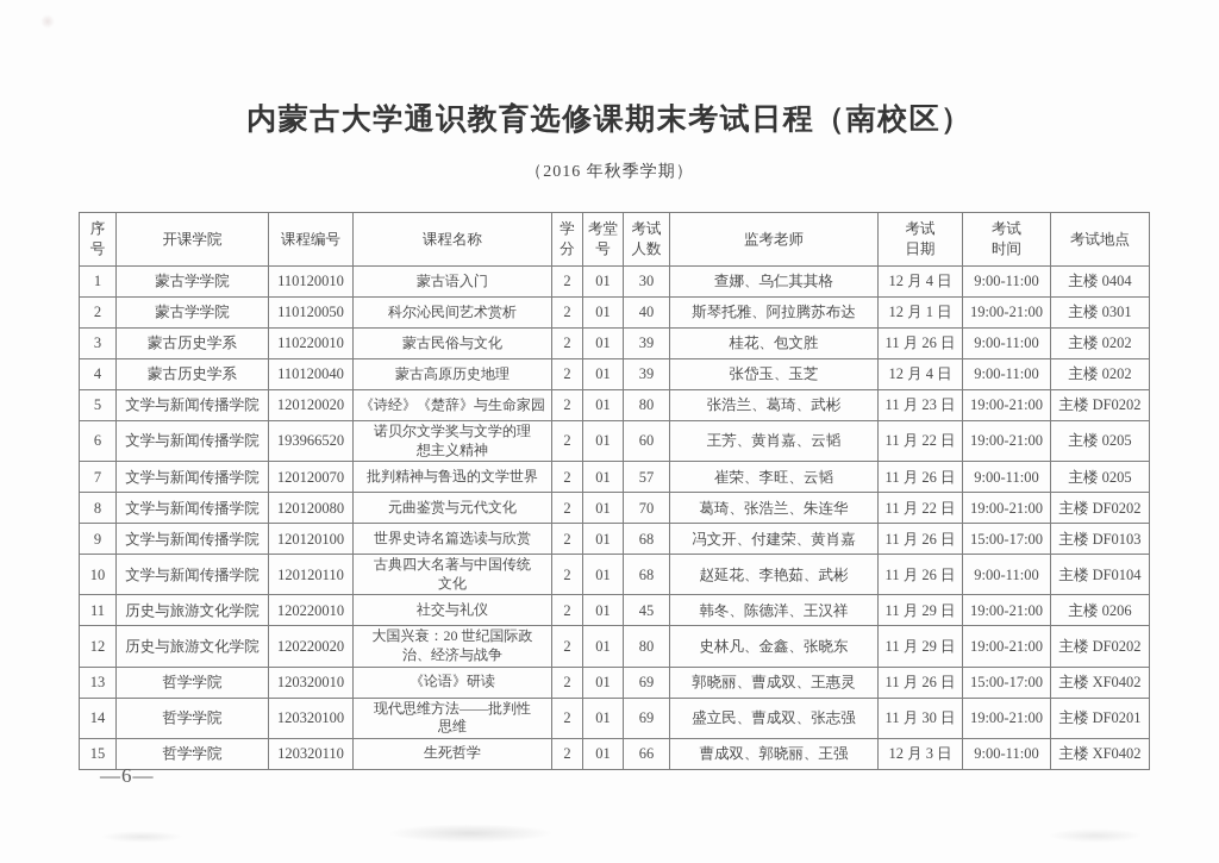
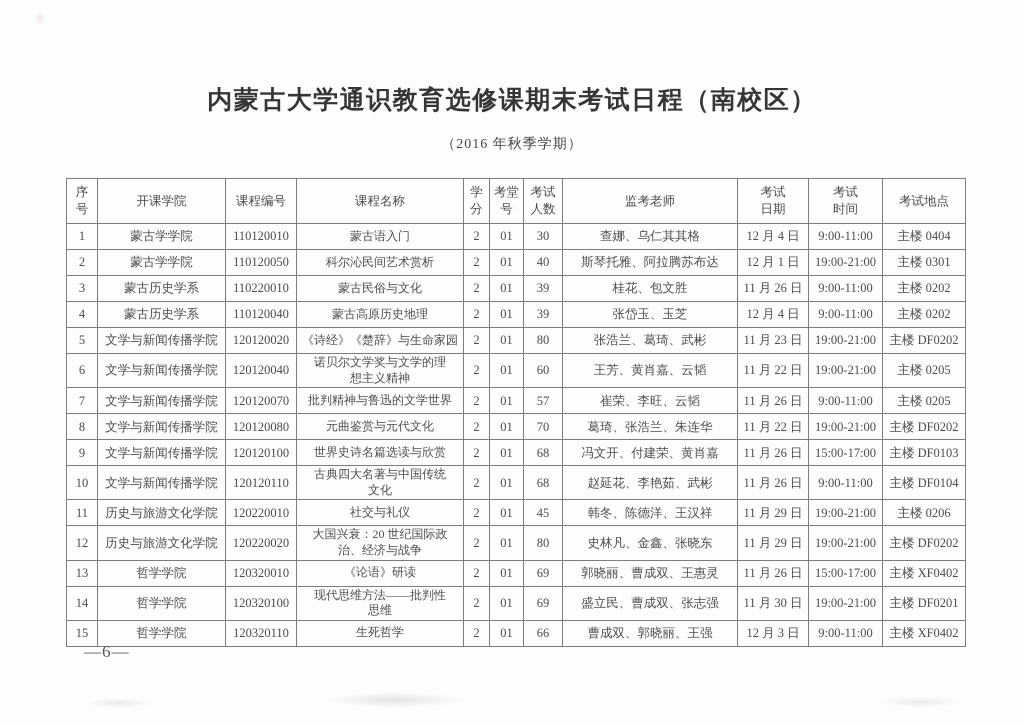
  内蒙古大学通识教育选修课期末考试日程（南校区）
  （2016 年秋季学期）
  序 号	开课学院	课程编号	课程名称	学 分	考堂 号	考试 人数	监考老师	考试 日期	考试 时间	考试地点
  1	蒙古学学院	110120010	蒙古语入门	2	01	30	查娜、乌仁其其格	12 月 4 日	9:00-11:00	主楼 0404
  2	蒙古学学院	110120050	科尔沁民间艺术赏析	2	01	40	斯琴托雅、阿拉腾苏布达	12 月 1 日	19:00-21:00	主楼 0301
  3	蒙古历史学系	110220010	蒙古民俗与文化	2	01	39	桂花、包文胜	11 月 26 日	9:00-11:00	主楼 0202
  4	蒙古历史学系	110120040	蒙古高原历史地理	2	01	39	张岱玉、玉芝	12 月 4 日	9:00-11:00	主楼 0202
  5	文学与新闻传播学院	120120020	《诗经》《楚辞》与生命家园	2	01	80	张浩兰、葛琦、武彬	11 月 23 日	19:00-21:00	主楼 DF0202
- 6	文学与新闻传播学院	193966520	诺贝尔文学奖与文学的理 想主义精神	2	01	60	王芳、黄肖嘉、云韬	11 月 22 日	19:00-21:00	主楼 0205
+ 6	文学与新闻传播学院	120120040	诺贝尔文学奖与文学的理 想主义精神	2	01	60	王芳、黄肖嘉、云韬	11 月 22 日	19:00-21:00	主楼 0205
  7	文学与新闻传播学院	120120070	批判精神与鲁迅的文学世界	2	01	57	崔荣、李旺、云韬	11 月 26 日	9:00-11:00	主楼 0205
  8	文学与新闻传播学院	120120080	元曲鉴赏与元代文化	2	01	70	葛琦、张浩兰、朱连华	11 月 22 日	19:00-21:00	主楼 DF0202
  9	文学与新闻传播学院	120120100	世界史诗名篇选读与欣赏	2	01	68	冯文开、付建荣、黄肖嘉	11 月 26 日	15:00-17:00	主楼 DF0103
  10	文学与新闻传播学院	120120110	古典四大名著与中国传统 文化	2	01	68	赵延花、李艳茹、武彬	11 月 26 日	9:00-11:00	主楼 DF0104
  11	历史与旅游文化学院	120220010	社交与礼仪	2	01	45	韩冬、陈德洋、王汉祥	11 月 29 日	19:00-21:00	主楼 0206
  12	历史与旅游文化学院	120220020	大国兴衰：20 世纪国际政 治、经济与战争	2	01	80	史林凡、金鑫、张晓东	11 月 29 日	19:00-21:00	主楼 DF0202
  13	哲学学院	120320010	《论语》研读	2	01	69	郭晓丽、曹成双、王惠灵	11 月 26 日	15:00-17:00	主楼 XF0402
  14	哲学学院	120320100	现代思维方法——批判性 思维	2	01	69	盛立民、曹成双、张志强	11 月 30 日	19:00-21:00	主楼 DF0201
  15	哲学学院	120320110	生死哲学	2	01	66	曹成双、郭晓丽、王强	12 月 3 日	9:00-11:00	主楼 XF0402
  —6—
